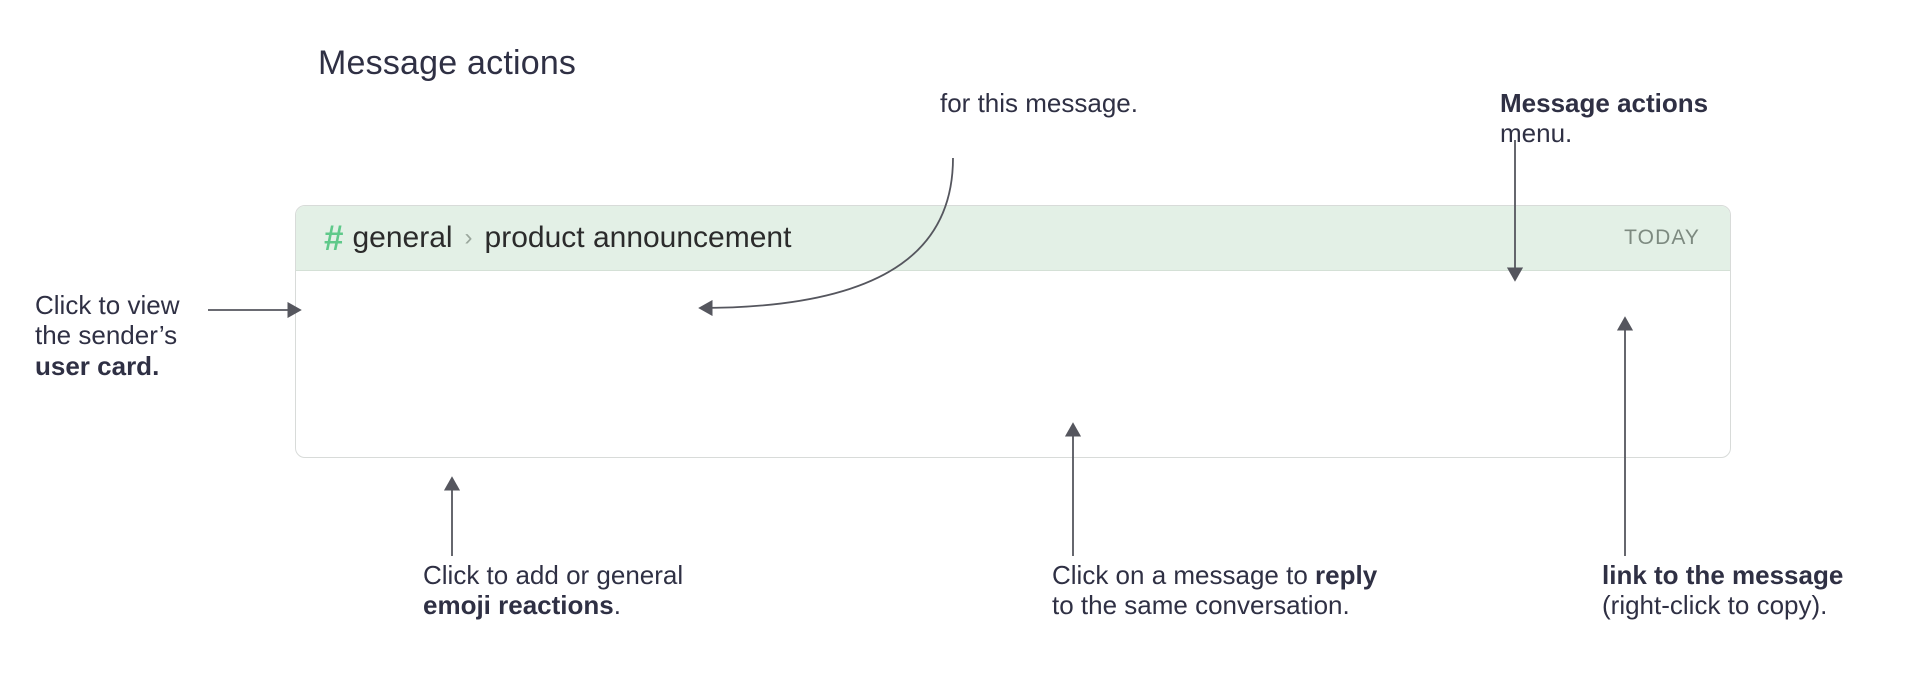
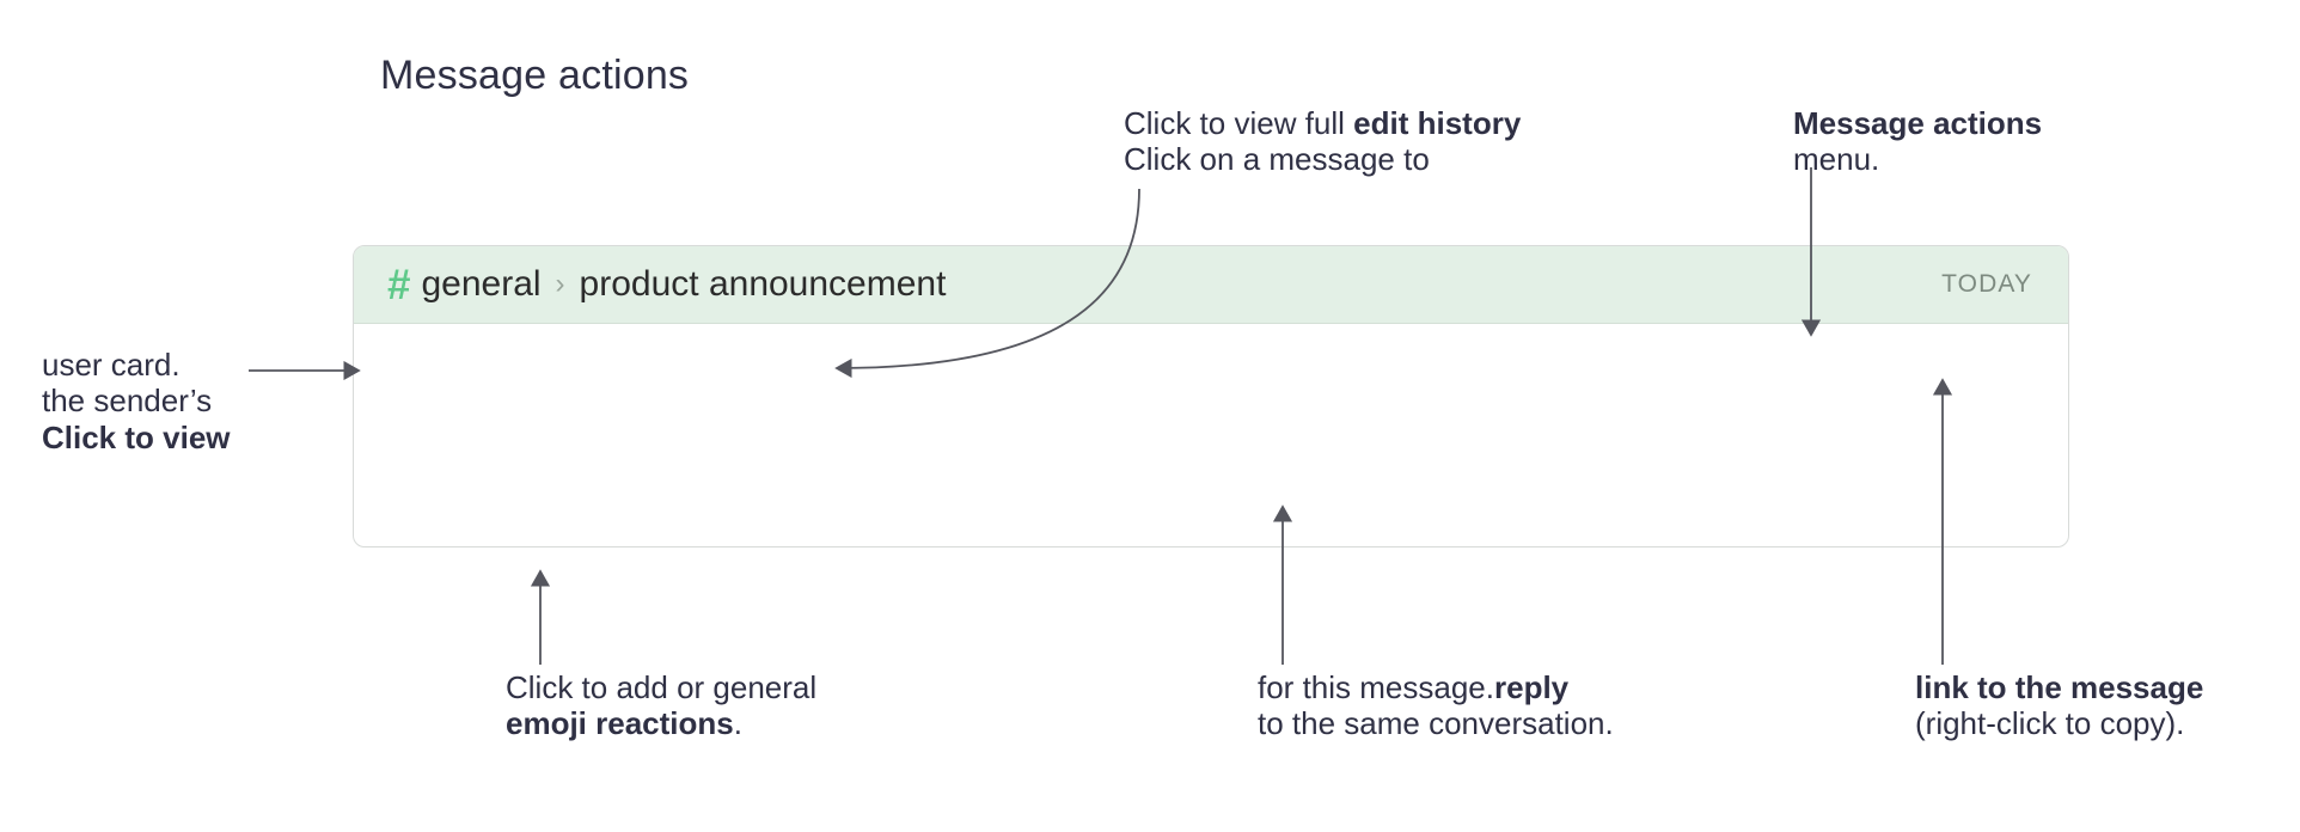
  Message actions
+ Click to view full edit history
- for this message.
+ Click on a message to
  Message actions
  menu.
- Click to view
+ user card.
  the sender’s
- user card.
+ Click to view
  Click to add or general
  emoji reactions.
- Click on a message to reply
+ for this message.reply
  to the same conversation.
  link to the message
  (right-click to copy).
  #
  general
  ›
  product announcement
  TODAY
